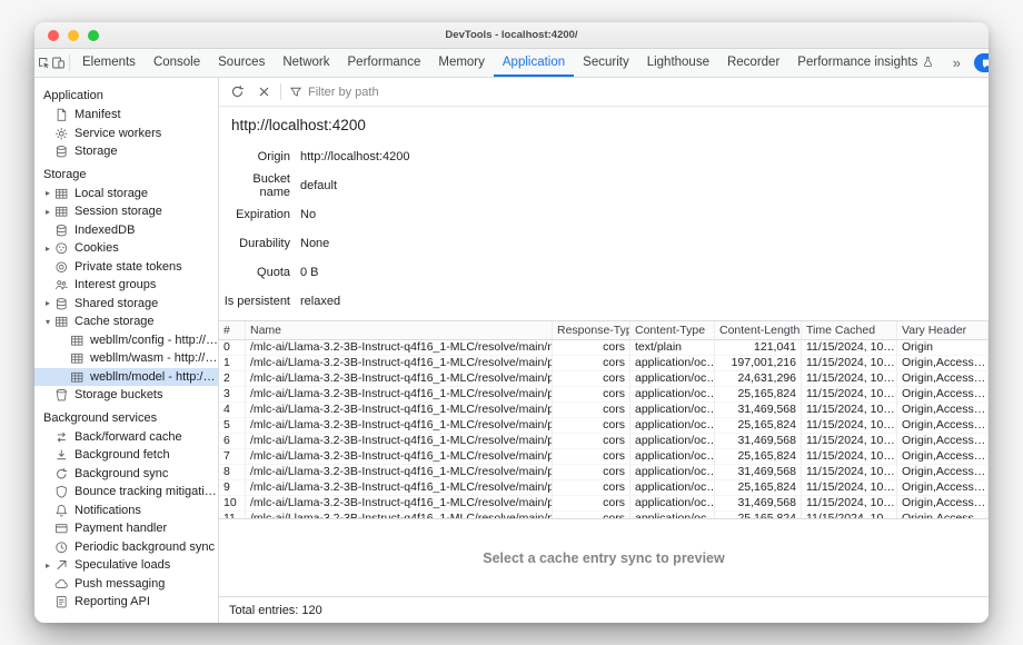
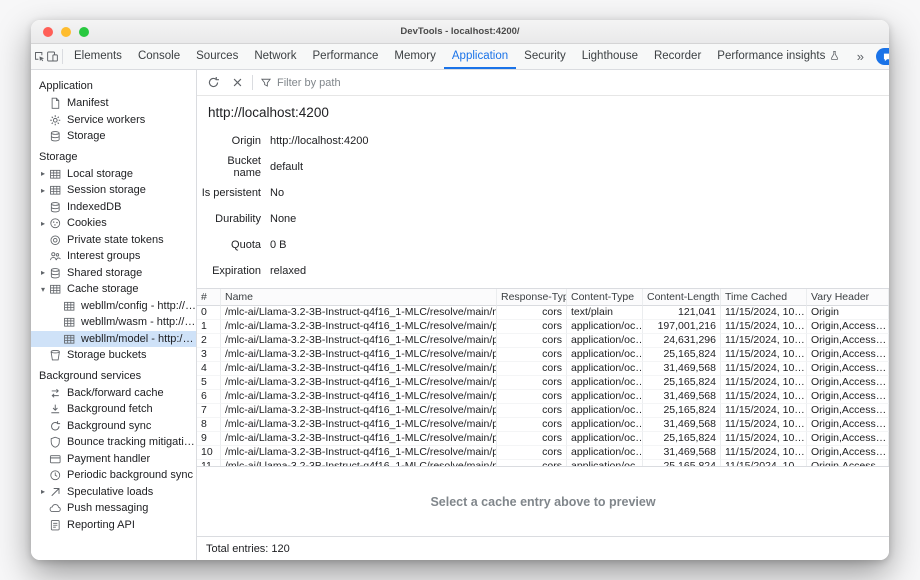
  DevTools - localhost:4200/
  Elements
  Console
  Sources
  Network
  Performance
  Memory
  Application
  Security
  Lighthouse
  Recorder
  Performance insights
  »
  Application
  Manifest
  Service workers
  Storage
  Storage
  ▸
  Local storage
  ▸
  Session storage
  IndexedDB
  ▸
  Cookies
  Private state tokens
  Interest groups
  ▸
  Shared storage
  ▾
  Cache storage
  webllm/config - http://lo
  webllm/wasm - http://loc
  webllm/model - http://lo
  Storage buckets
  Background services
  Back/forward cache
  Background fetch
  Background sync
  Bounce tracking mitigation
- Notifications
  Payment handler
  Periodic background sync
  ▸
  Speculative loads
  Push messaging
  Reporting API
  Filter by path
  http://localhost:4200
  Origin
  http://localhost:4200
  Bucket name
  default
- Expiration
+ Is persistent
  No
  Durability
  None
  Quota
  0 B
- Is persistent
+ Expiration
  relaxed
  #
  Name
  Response-Typ
  Content-Type
  Content-Length
  Time Cached
  Vary Header
  0
  /mlc-ai/Llama-3.2-3B-Instruct-q4f16_1-MLC/resolve/main/n
  cors
  text/plain
  121,041
  11/15/2024, 10…
  Origin
  1
  /mlc-ai/Llama-3.2-3B-Instruct-q4f16_1-MLC/resolve/main/p
  cors
  application/oc…
  197,001,216
  11/15/2024, 10…
  Origin,Access…
  2
  /mlc-ai/Llama-3.2-3B-Instruct-q4f16_1-MLC/resolve/main/p
  cors
  application/oc…
  24,631,296
  11/15/2024, 10…
  Origin,Access…
  3
  /mlc-ai/Llama-3.2-3B-Instruct-q4f16_1-MLC/resolve/main/p
  cors
  application/oc…
  25,165,824
  11/15/2024, 10…
  Origin,Access…
  4
  /mlc-ai/Llama-3.2-3B-Instruct-q4f16_1-MLC/resolve/main/p
  cors
  application/oc…
  31,469,568
  11/15/2024, 10…
  Origin,Access…
  5
  /mlc-ai/Llama-3.2-3B-Instruct-q4f16_1-MLC/resolve/main/p
  cors
  application/oc…
  25,165,824
  11/15/2024, 10…
  Origin,Access…
  6
  /mlc-ai/Llama-3.2-3B-Instruct-q4f16_1-MLC/resolve/main/p
  cors
  application/oc…
  31,469,568
  11/15/2024, 10…
  Origin,Access…
  7
  /mlc-ai/Llama-3.2-3B-Instruct-q4f16_1-MLC/resolve/main/p
  cors
  application/oc…
  25,165,824
  11/15/2024, 10…
  Origin,Access…
  8
  /mlc-ai/Llama-3.2-3B-Instruct-q4f16_1-MLC/resolve/main/p
  cors
  application/oc…
  31,469,568
  11/15/2024, 10…
  Origin,Access…
  9
  /mlc-ai/Llama-3.2-3B-Instruct-q4f16_1-MLC/resolve/main/p
  cors
  application/oc…
  25,165,824
  11/15/2024, 10…
  Origin,Access…
  10
  /mlc-ai/Llama-3.2-3B-Instruct-q4f16_1-MLC/resolve/main/p
  cors
  application/oc…
  31,469,568
  11/15/2024, 10…
  Origin,Access…
- Select a cache entry sync to preview
+ Select a cache entry above to preview
  Total entries: 120
